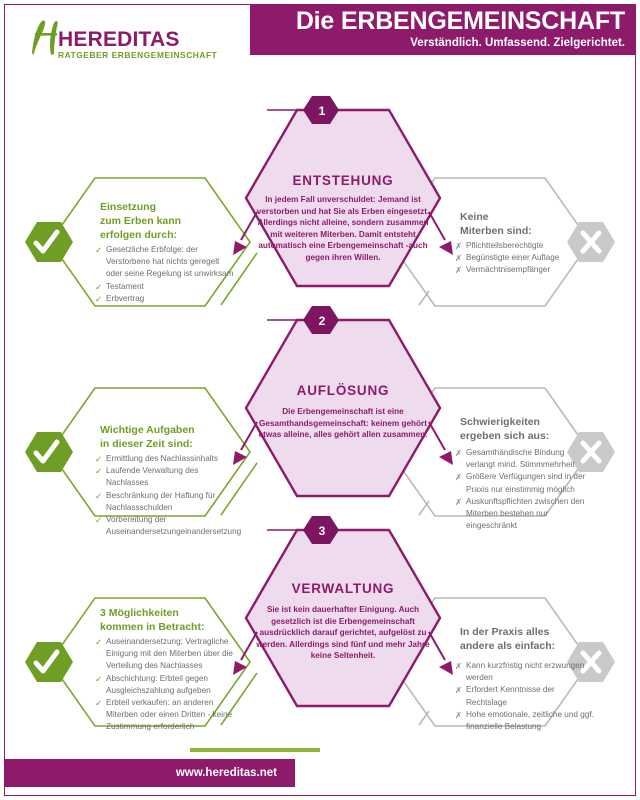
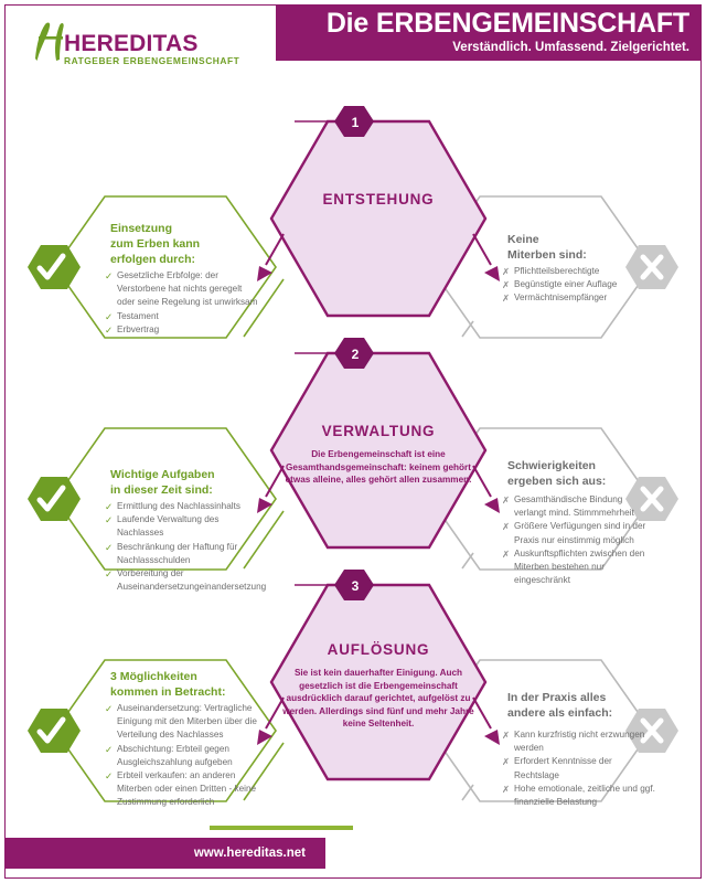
  Die ERBENGEMEINSCHAFT
  Verständlich. Umfassend. Zielgerichtet.
  HEREDITAS
  RATGEBER ERBENGEMEINSCHAFT
  1
  ENTSTEHUNG
- In jedem Fall unverschuldet: Jemand ist verstorben und hat Sie als Erben eingesetzt. Allerdings nicht alleine, sondern zusammen mit weiteren Miterben. Damit entsteht automatisch eine Erbengemeinschaft -auch gegen ihren Willen.
  Einsetzung
  zum Erben kann
  erfolgen durch:
  ✓
  Gesetzliche Erbfolge: der Verstorbene hat nichts geregelt oder seine Regelung ist unwirksam
  ✓
  Testament
  ✓
  Erbvertrag
  Keine
  Miterben sind:
  ✗
  Pflichtteilsberechtigte
  ✗
  Begünstigte einer Auflage
  ✗
  Vermächtnisempfänger
  2
- AUFLÖSUNG
+ VERWALTUNG
  Die Erbengemeinschaft ist eine Gesamthandsgemeinschaft: keinem gehört etwas alleine, alles gehört allen zusammen.
  Wichtige Aufgaben
  in dieser Zeit sind:
  ✓
  Ermittlung des Nachlassinhalts
  ✓
  Laufende Verwaltung des Nachlasses
  ✓
  Beschränkung der Haftung für Nachlassschulden
  ✓
  Vorbereitung der Auseinandersetzungeinandersetzung
  Schwierigkeiten
  ergeben sich aus:
  ✗
  Gesamthändische Bindung verlangt mind. Stimmmehrheit
  ✗
  Größere Verfügungen sind in der Praxis nur einstimmig möglich
  ✗
  Auskunftspflichten zwischen den Miterben bestehen nur eingeschränkt
  3
- VERWALTUNG
+ AUFLÖSUNG
  Sie ist kein dauerhafter Einigung. Auch gesetzlich ist die Erbengemeinschaft ausdrücklich darauf gerichtet, aufgelöst zu werden. Allerdings sind fünf und mehr Jahre keine Seltenheit.
  3 Möglichkeiten
  kommen in Betracht:
  ✓
  Auseinandersetzung: Vertragliche Einigung mit den Miterben über die Verteilung des Nachlasses
  ✓
  Abschichtung: Erbteil gegen Ausgleichszahlung aufgeben
  ✓
  Erbteil verkaufen: an anderen Miterben oder einen Dritten - keine Zustimmung erforderlich
  In der Praxis alles
  andere als einfach:
  ✗
  Kann kurzfristig nicht erzwungen werden
  ✗
  Erfordert Kenntnisse der Rechtslage
  ✗
  Hohe emotionale, zeitliche und ggf. finanzielle Belastung
  www.hereditas.net
